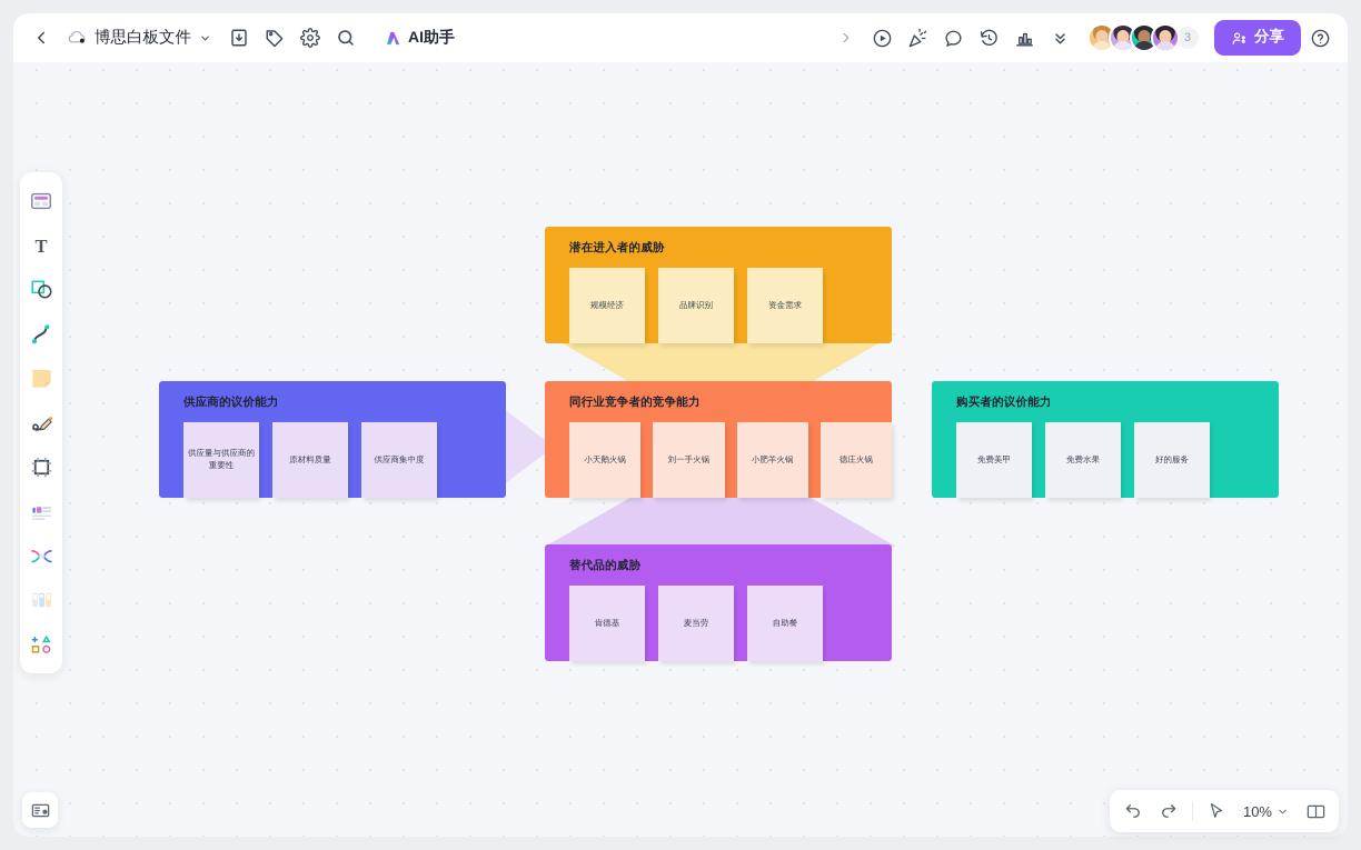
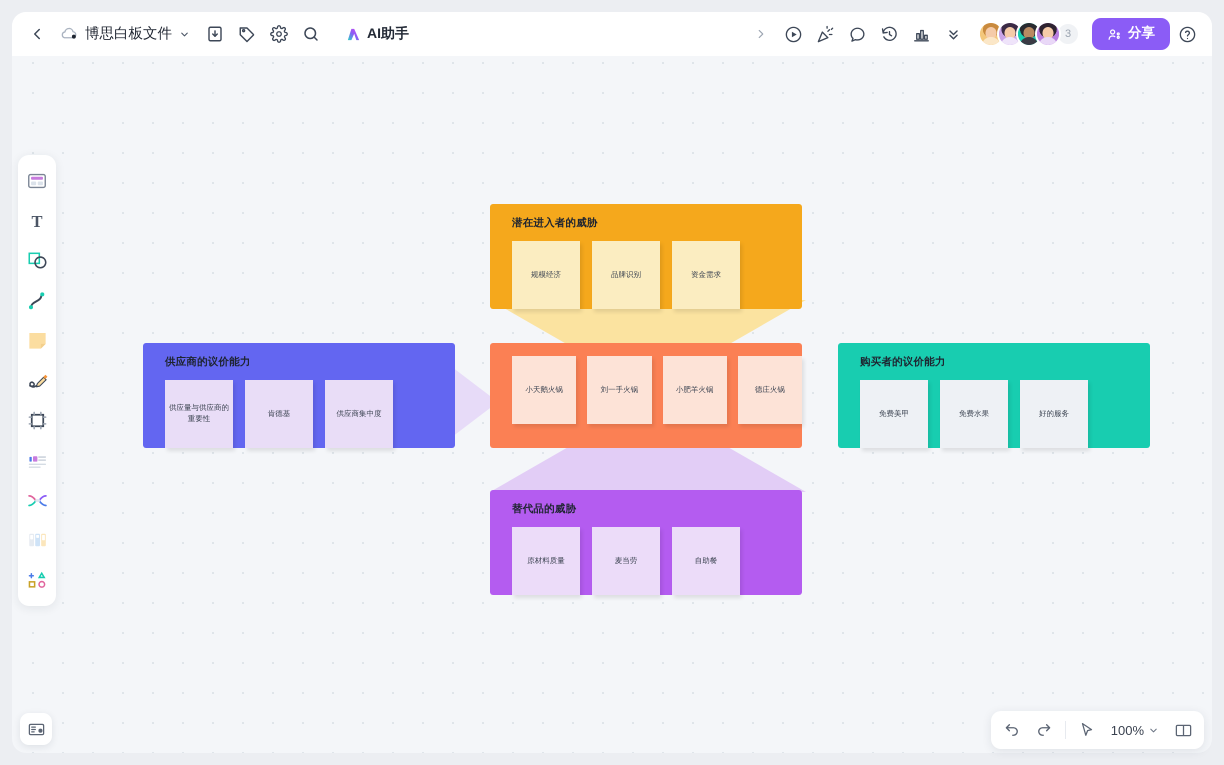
  潜在进入者的威胁
  规模经济
  品牌识别
  资金需求
  供应商的议价能力
  供应量与供应商的重要性
- 原材料质量
+ 肯德基
  供应商集中度
- 同行业竞争者的竞争能力
  小天鹅火锅
  刘一手火锅
  小肥羊火锅
  德庄火锅
  购买者的议价能力
  免费美甲
  免费水果
  好的服务
  替代品的威胁
- 肯德基
+ 原材料质量
  麦当劳
  自助餐
  博思白板文件
  AI助手
  3
  分享
  T
- 10%
+ 100%
